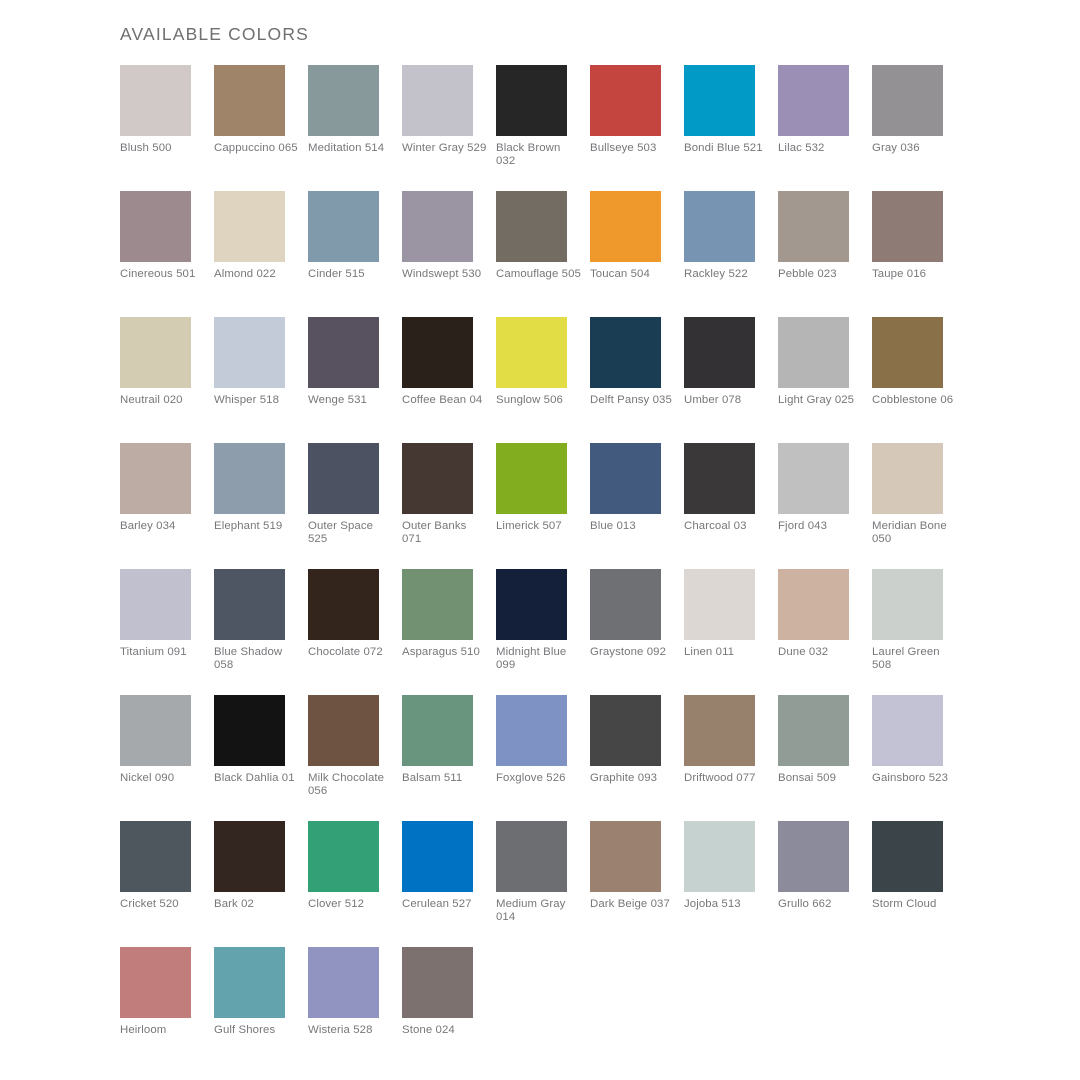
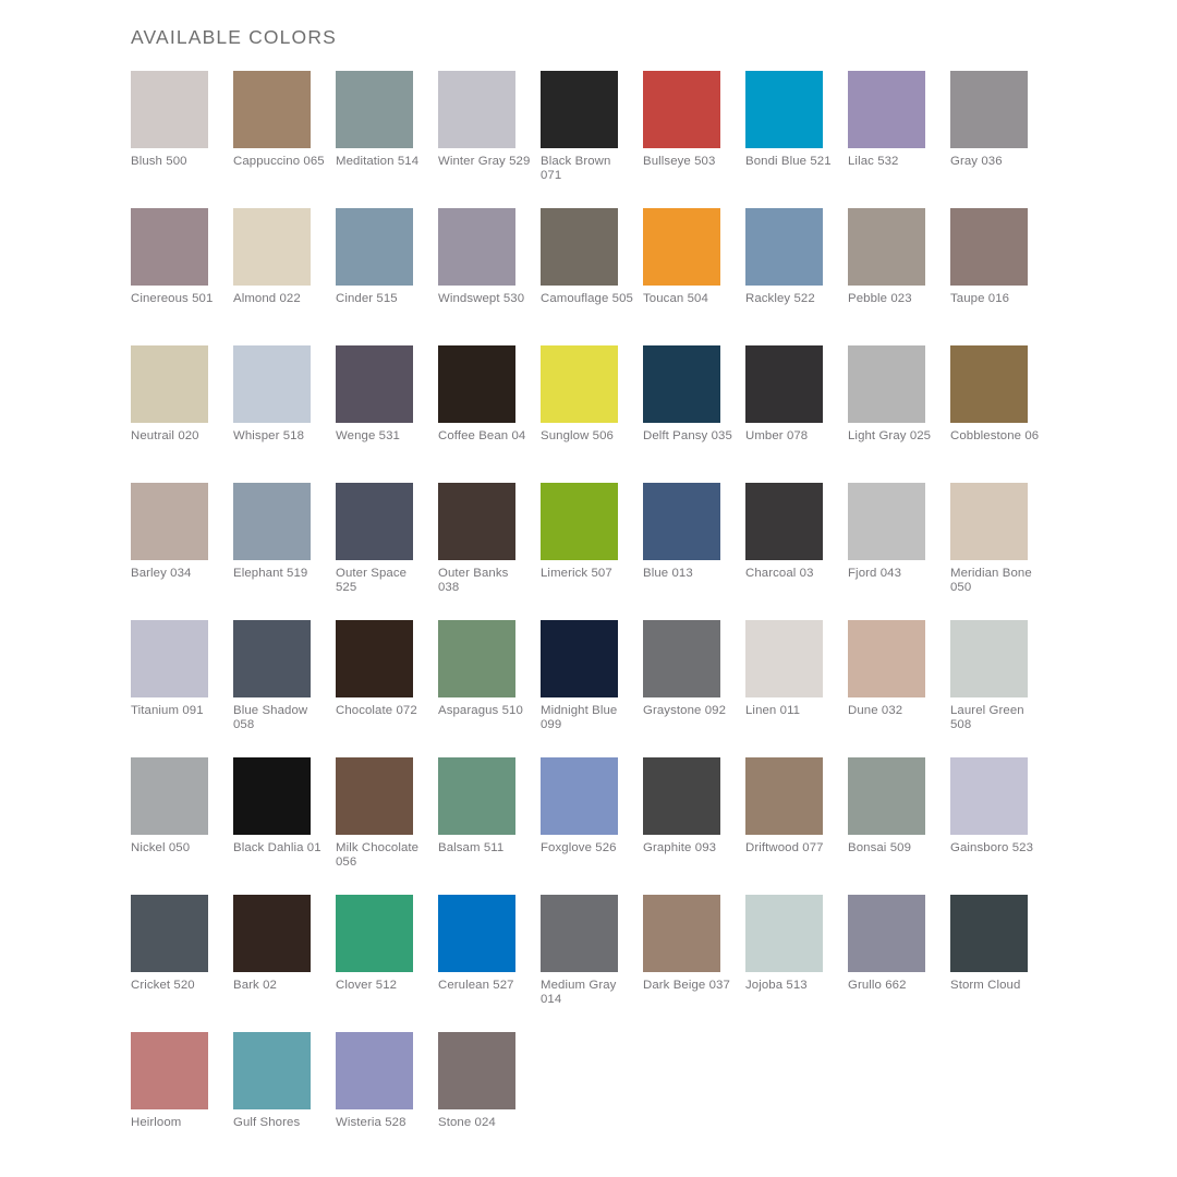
  AVAILABLE COLORS
  Blush 500
  Cappuccino 065
  Meditation 514
  Winter Gray 529
- Black Brown 032
+ Black Brown 071
  Bullseye 503
  Bondi Blue 521
  Lilac 532
  Gray 036
  Cinereous 501
  Almond 022
  Cinder 515
  Windswept 530
  Camouflage 505
  Toucan 504
  Rackley 522
  Pebble 023
  Taupe 016
  Neutrail 020
  Whisper 518
  Wenge 531
  Coffee Bean 04
  Sunglow 506
  Delft Pansy 035
  Umber 078
  Light Gray 025
  Cobblestone 06
  Barley 034
  Elephant 519
  Outer Space 525
- Outer Banks 071
+ Outer Banks 038
  Limerick 507
  Blue 013
  Charcoal 03
  Fjord 043
  Meridian Bone 050
  Titanium 091
  Blue Shadow 058
  Chocolate 072
  Asparagus 510
  Midnight Blue 099
  Graystone 092
  Linen 011
  Dune 032
  Laurel Green 508
- Nickel 090
+ Nickel 050
  Black Dahlia 01
  Milk Chocolate 056
  Balsam 511
  Foxglove 526
  Graphite 093
  Driftwood 077
  Bonsai 509
  Gainsboro 523
  Cricket 520
  Bark 02
  Clover 512
  Cerulean 527
  Medium Gray 014
  Dark Beige 037
  Jojoba 513
  Grullo 662
  Storm Cloud
  Heirloom
  Gulf Shores
  Wisteria 528
  Stone 024
